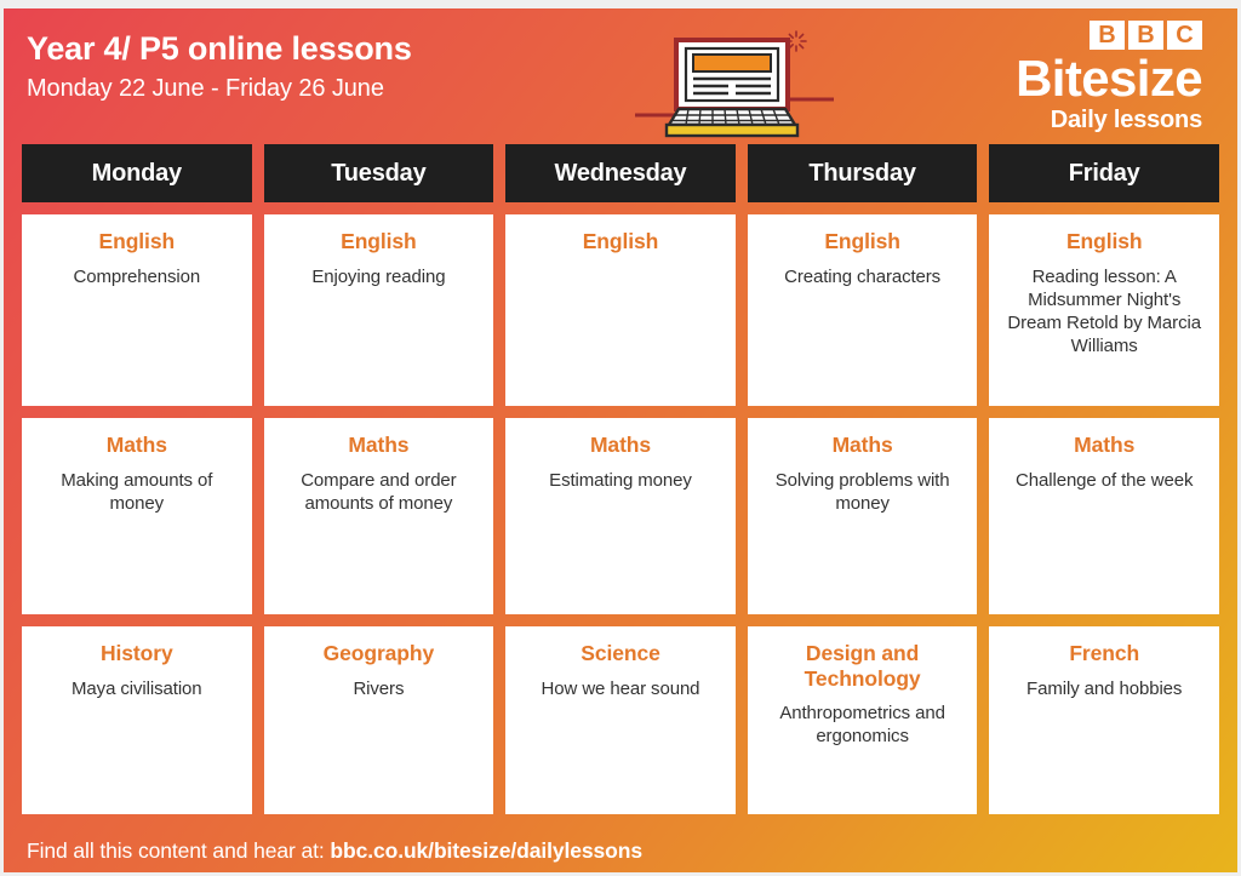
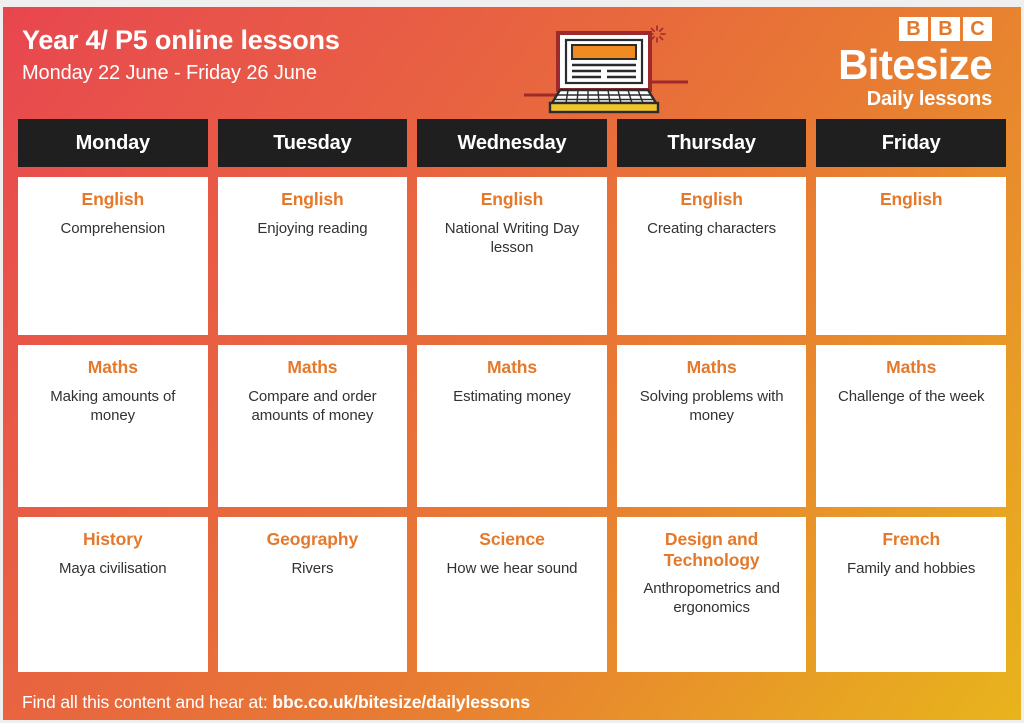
  Year 4/ P5 online lessons
  Monday 22 June - Friday 26 June
  B
  B
  C
  Bitesize
  Daily lessons
  Monday
  Tuesday
  Wednesday
  Thursday
  Friday
  English
  Comprehension
  English
  Enjoying reading
  English
+ National Writing Day lesson
  English
  Creating characters
  English
- Reading lesson: A Midsummer Night's Dream Retold by Marcia Williams
  Maths
  Making amounts of money
  Maths
  Compare and order amounts of money
  Maths
  Estimating money
  Maths
  Solving problems with money
  Maths
  Challenge of the week
  History
  Maya civilisation
  Geography
  Rivers
  Science
  How we hear sound
  Design and Technology
  Anthropometrics and ergonomics
  French
  Family and hobbies
  Find all this content and hear at: bbc.co.uk/bitesize/dailylessons
